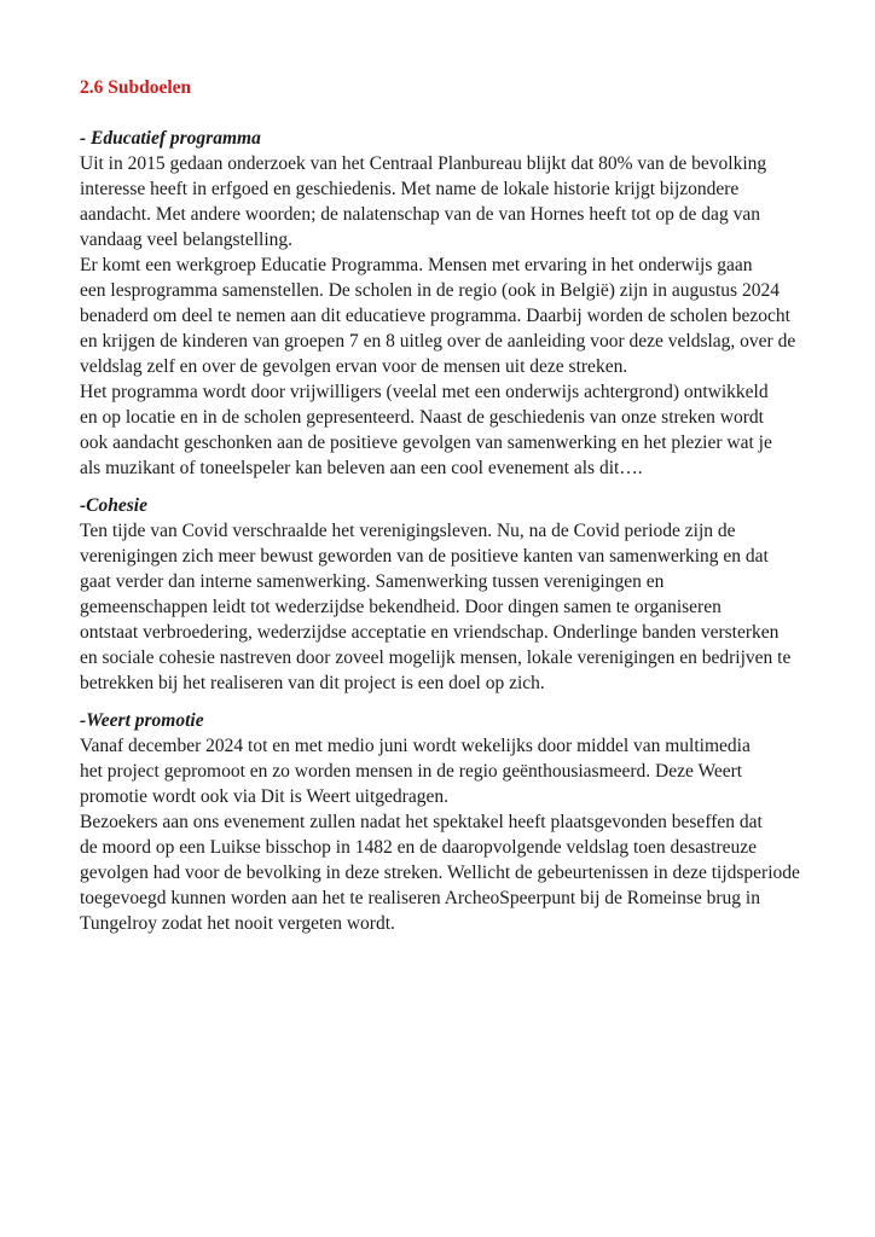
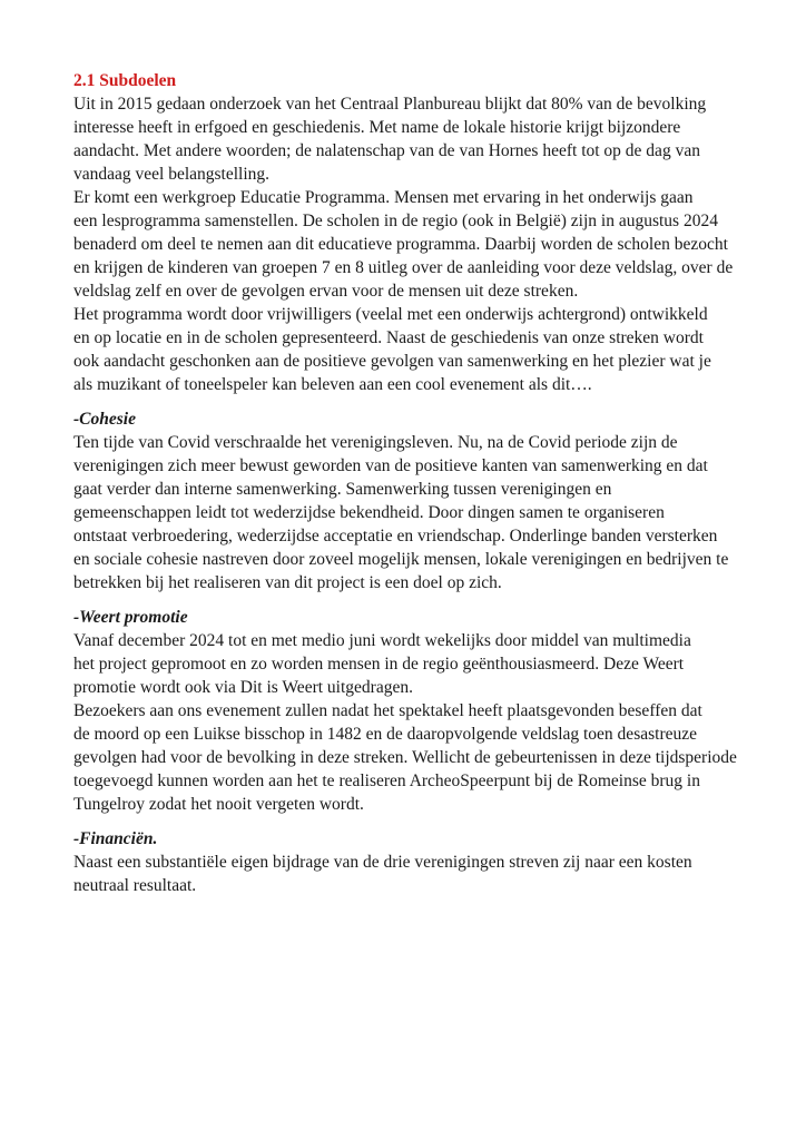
- 2.6 Subdoelen
+ 2.1 Subdoelen
- - Educatief programma
  Uit in 2015 gedaan onderzoek van het Centraal Planbureau blijkt dat 80% van de bevolking
  interesse heeft in erfgoed en geschiedenis. Met name de lokale historie krijgt bijzondere
  aandacht. Met andere woorden; de nalatenschap van de van Hornes heeft tot op de dag van
  vandaag veel belangstelling.
  Er komt een werkgroep Educatie Programma. Mensen met ervaring in het onderwijs gaan
  een lesprogramma samenstellen. De scholen in de regio (ook in België) zijn in augustus 2024
  benaderd om deel te nemen aan dit educatieve programma. Daarbij worden de scholen bezocht
  en krijgen de kinderen van groepen 7 en 8 uitleg over de aanleiding voor deze veldslag, over de
  veldslag zelf en over de gevolgen ervan voor de mensen uit deze streken.
  Het programma wordt door vrijwilligers (veelal met een onderwijs achtergrond) ontwikkeld
  en op locatie en in de scholen gepresenteerd. Naast de geschiedenis van onze streken wordt
  ook aandacht geschonken aan de positieve gevolgen van samenwerking en het plezier wat je
  als muzikant of toneelspeler kan beleven aan een cool evenement als dit….
  -Cohesie
  Ten tijde van Covid verschraalde het verenigingsleven. Nu, na de Covid periode zijn de
  verenigingen zich meer bewust geworden van de positieve kanten van samenwerking en dat
  gaat verder dan interne samenwerking. Samenwerking tussen verenigingen en
  gemeenschappen leidt tot wederzijdse bekendheid. Door dingen samen te organiseren
  ontstaat verbroedering, wederzijdse acceptatie en vriendschap. Onderlinge banden versterken
  en sociale cohesie nastreven door zoveel mogelijk mensen, lokale verenigingen en bedrijven te
  betrekken bij het realiseren van dit project is een doel op zich.
  -Weert promotie
  Vanaf december 2024 tot en met medio juni wordt wekelijks door middel van multimedia
  het project gepromoot en zo worden mensen in de regio geënthousiasmeerd. Deze Weert
  promotie wordt ook via Dit is Weert uitgedragen.
  Bezoekers aan ons evenement zullen nadat het spektakel heeft plaatsgevonden beseffen dat
  de moord op een Luikse bisschop in 1482 en de daaropvolgende veldslag toen desastreuze
  gevolgen had voor de bevolking in deze streken. Wellicht de gebeurtenissen in deze tijdsperiode
  toegevoegd kunnen worden aan het te realiseren ArcheoSpeerpunt bij de Romeinse brug in
  Tungelroy zodat het nooit vergeten wordt.
+ -Financiën.
+ Naast een substantiële eigen bijdrage van de drie verenigingen streven zij naar een kosten
+ neutraal resultaat.
